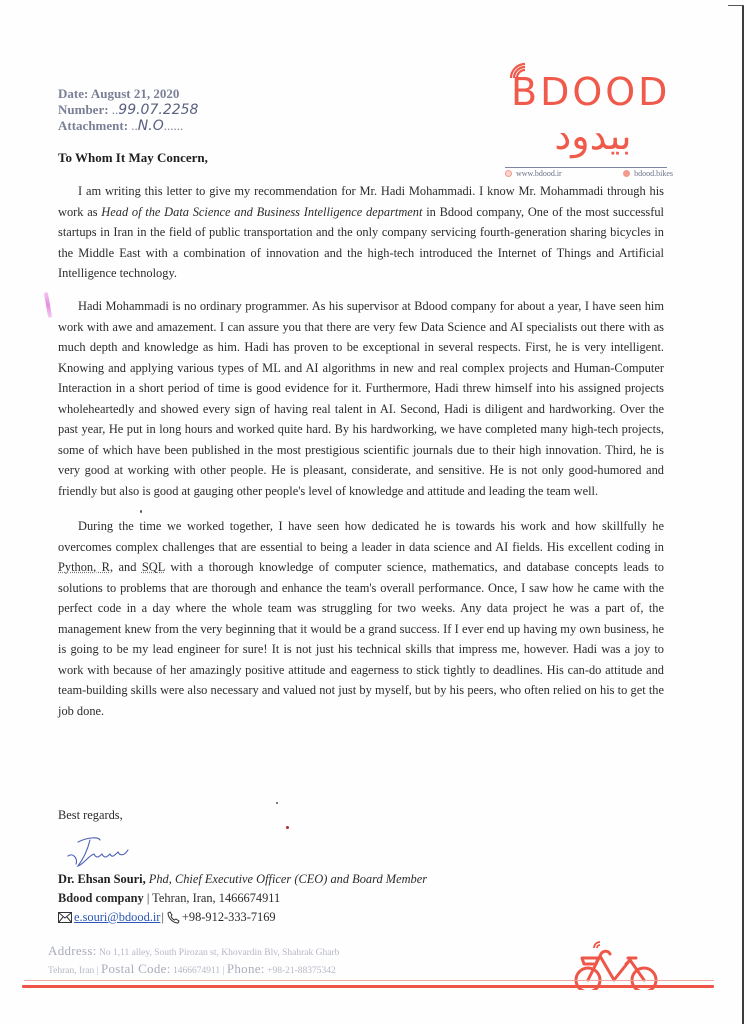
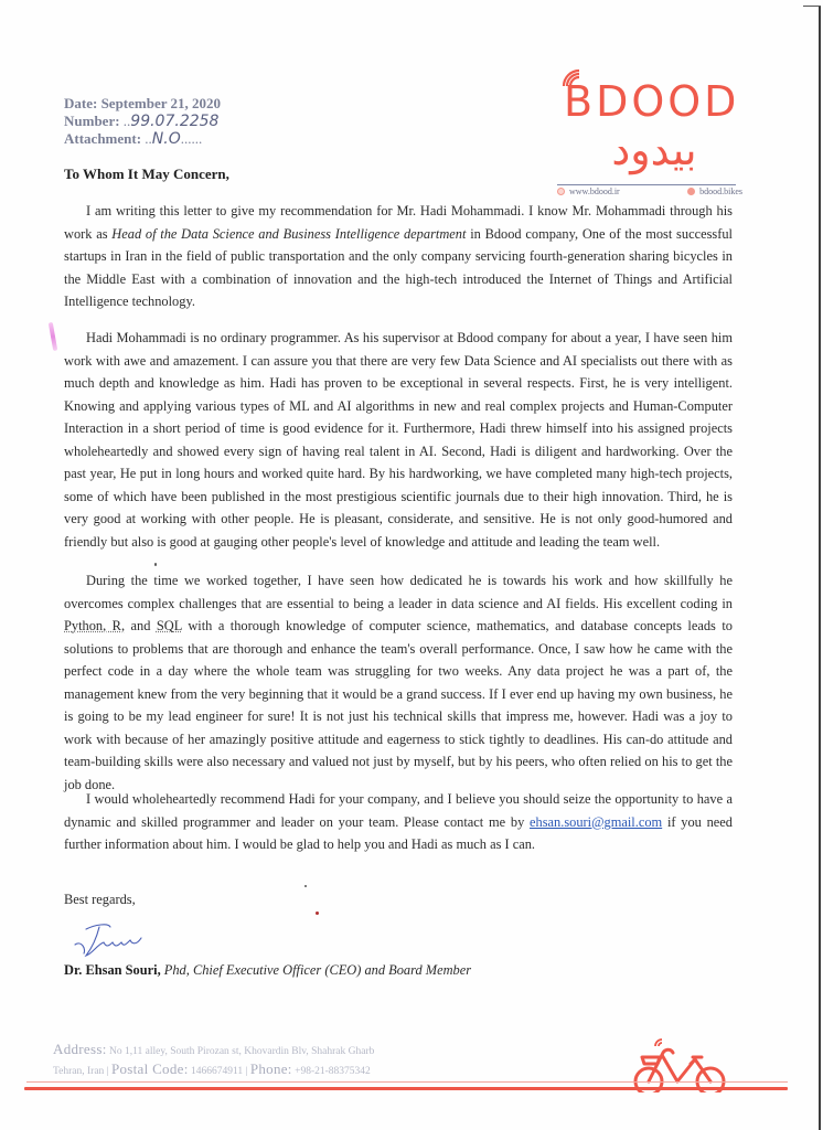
- Date: August 21, 2020
+ Date: September 21, 2020
  Number: ..99.07.2258
  Attachment: ..N.O......
  BDOOD
  بیدود
  www.bdood.ir
  bdood.bikes
  To Whom It May Concern,
  I am writing this letter to give my recommendation for Mr. Hadi Mohammadi. I know Mr. Mohammadi through his work as Head of the Data Science and Business Intelligence department in Bdood company, One of the most successful startups in Iran in the field of public transportation and the only company servicing fourth-generation sharing bicycles in the Middle East with a combination of innovation and the high-tech introduced the Internet of Things and Artificial Intelligence technology.
  Hadi Mohammadi is no ordinary programmer. As his supervisor at Bdood company for about a year, I have seen him work with awe and amazement. I can assure you that there are very few Data Science and AI specialists out there with as much depth and knowledge as him. Hadi has proven to be exceptional in several respects. First, he is very intelligent. Knowing and applying various types of ML and AI algorithms in new and real complex projects and Human-Computer Interaction in a short period of time is good evidence for it. Furthermore, Hadi threw himself into his assigned projects wholeheartedly and showed every sign of having real talent in AI. Second, Hadi is diligent and hardworking. Over the past year, He put in long hours and worked quite hard. By his hardworking, we have completed many high-tech projects, some of which have been published in the most prestigious scientific journals due to their high innovation. Third, he is very good at working with other people. He is pleasant, considerate, and sensitive. He is not only good-humored and friendly but also is good at gauging other people's level of knowledge and attitude and leading the team well.
  During the time we worked together, I have seen how dedicated he is towards his work and how skillfully he overcomes complex challenges that are essential to being a leader in data science and AI fields. His excellent coding in Python, R, and SQL with a thorough knowledge of computer science, mathematics, and database concepts leads to solutions to problems that are thorough and enhance the team's overall performance. Once, I saw how he came with the perfect code in a day where the whole team was struggling for two weeks. Any data project he was a part of, the management knew from the very beginning that it would be a grand success. If I ever end up having my own business, he is going to be my lead engineer for sure! It is not just his technical skills that impress me, however. Hadi was a joy to work with because of her amazingly positive attitude and eagerness to stick tightly to deadlines. His can-do attitude and team-building skills were also necessary and valued not just by myself, but by his peers, who often relied on his to get the job done.
+ I would wholeheartedly recommend Hadi for your company, and I believe you should seize the opportunity to have a dynamic and skilled programmer and leader on your team. Please contact me by ehsan.souri@gmail.com if you need further information about him. I would be glad to help you and Hadi as much as I can.
  Best regards,
  Dr. Ehsan Souri, Phd, Chief Executive Officer (CEO) and Board Member
- Bdood company | Tehran, Iran, 1466674911
- e.souri@bdood.ir
- |
- +98-912-333-7169
  Address: No 1,11 alley, South Pirozan st, Khovardin Blv, Shahrak Gharb
  Tehran, Iran | Postal Code: 1466674911 | Phone: +98-21-88375342
